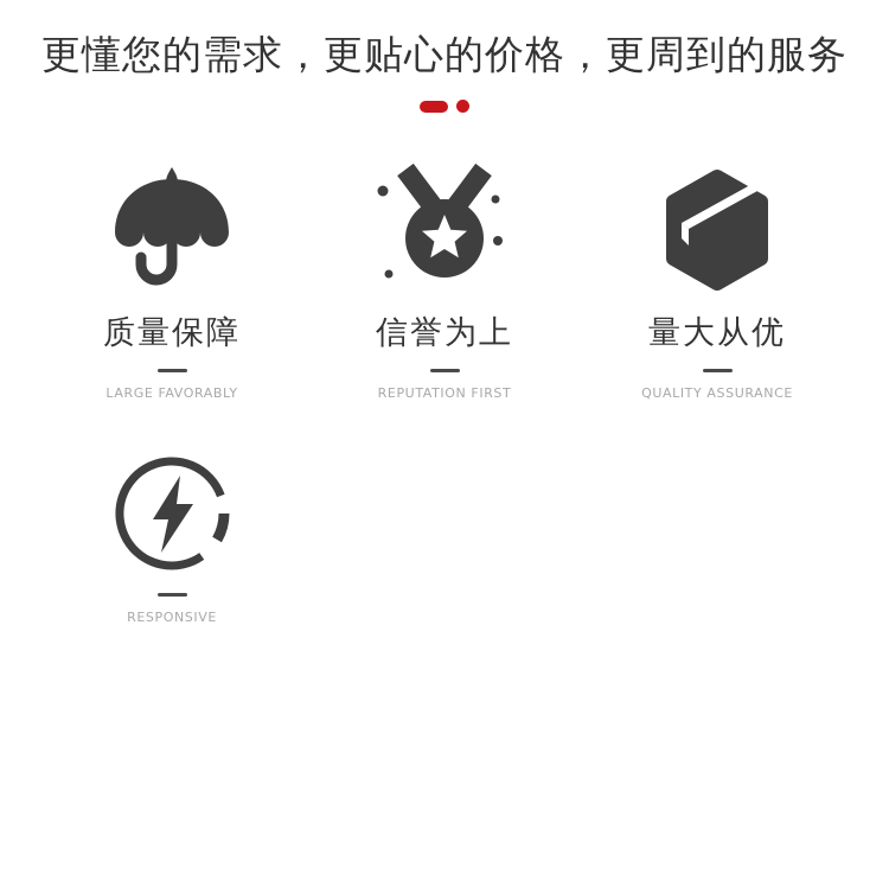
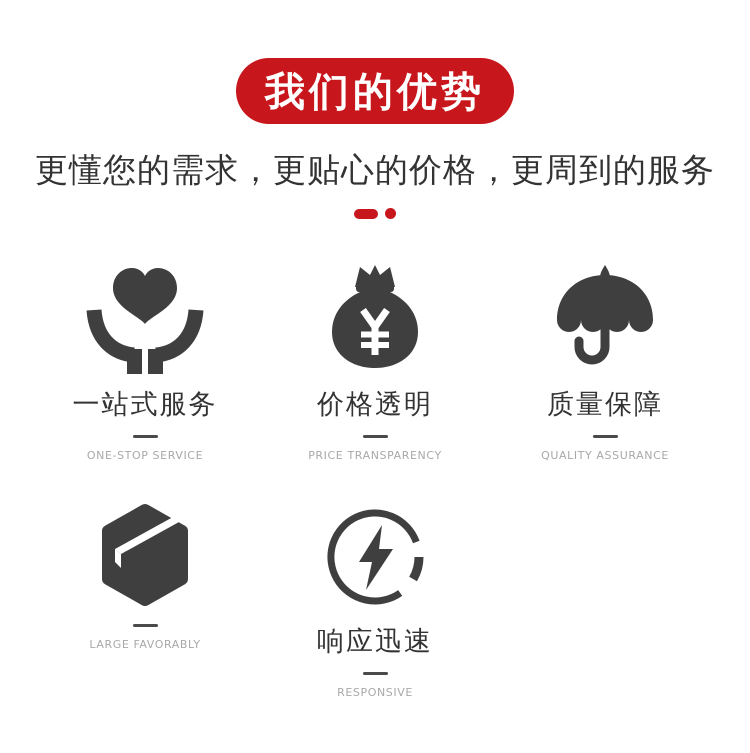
+ 我们的优势
  更懂您的需求，更贴心的价格，更周到的服务
+ 一站式服务
+ ONE-STOP SERVICE
+ 价格透明
+ PRICE TRANSPARENCY
  质量保障
- LARGE FAVORABLY
+ QUALITY ASSURANCE
- 信誉为上
- REPUTATION FIRST
- 量大从优
- QUALITY ASSURANCE
+ LARGE FAVORABLY
+ 响应迅速
  RESPONSIVE
